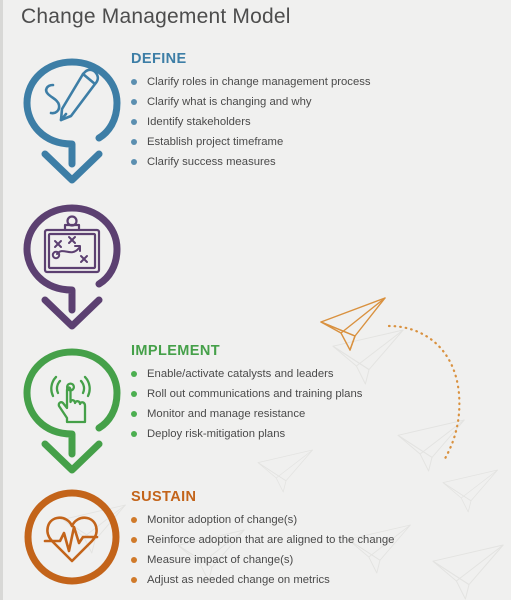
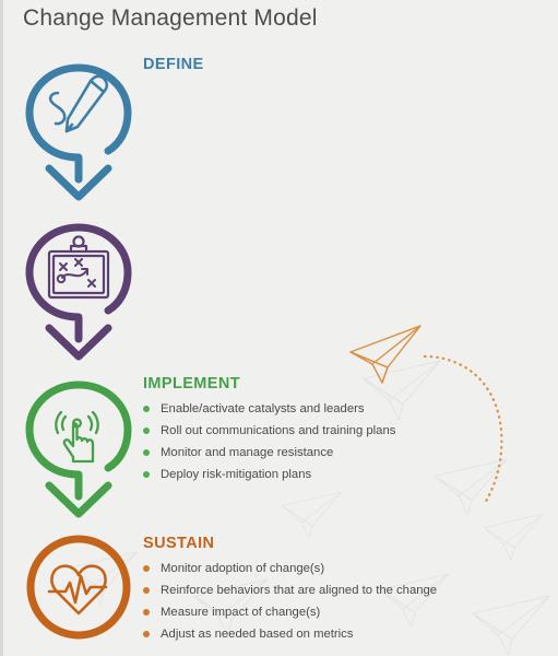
  Change Management Model
  DEFINE
- Clarify roles in change management process
- Clarify what is changing and why
- Identify stakeholders
- Establish project timeframe
- Clarify success measures
  IMPLEMENT
  Enable/activate catalysts and leaders
  Roll out communications and training plans
  Monitor and manage resistance
  Deploy risk-mitigation plans
  SUSTAIN
  Monitor adoption of change(s)
- Reinforce adoption that are aligned to the change
+ Reinforce behaviors that are aligned to the change
  Measure impact of change(s)
- Adjust as needed change on metrics
+ Adjust as needed based on metrics
